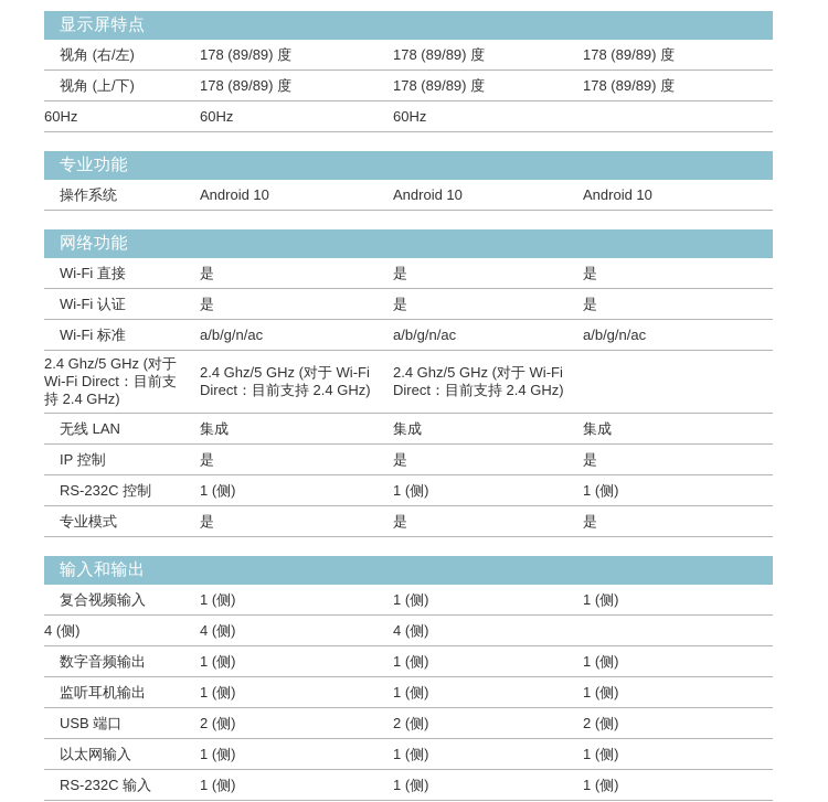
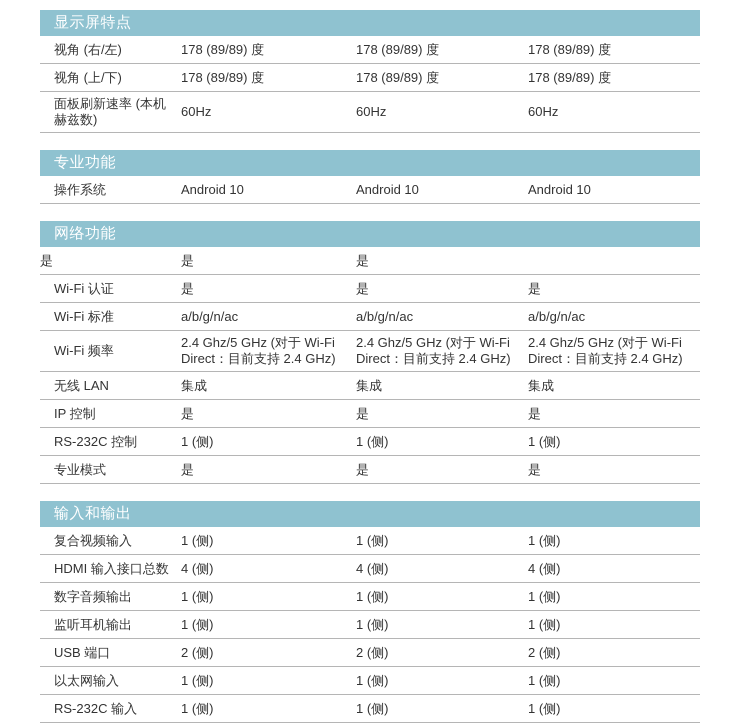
  显示屏特点
  视角 (右/左)
  178 (89/89) 度
  178 (89/89) 度
  178 (89/89) 度
  视角 (上/下)
  178 (89/89) 度
  178 (89/89) 度
  178 (89/89) 度
+ 面板刷新速率 (本机赫兹数)
  60Hz
  60Hz
  60Hz
  专业功能
  操作系统
  Android 10
  Android 10
  Android 10
  网络功能
- Wi-Fi 直接
  是
  是
  是
  Wi-Fi 认证
  是
  是
  是
  Wi-Fi 标准
  a/b/g/n/ac
  a/b/g/n/ac
  a/b/g/n/ac
+ Wi-Fi 频率
  2.4 Ghz/5 GHz (对于 Wi-Fi Direct：目前支持 2.4 GHz)
  2.4 Ghz/5 GHz (对于 Wi-Fi Direct：目前支持 2.4 GHz)
  2.4 Ghz/5 GHz (对于 Wi-Fi Direct：目前支持 2.4 GHz)
  无线 LAN
  集成
  集成
  集成
  IP 控制
  是
  是
  是
  RS-232C 控制
  1 (侧)
  1 (侧)
  1 (侧)
  专业模式
  是
  是
  是
  输入和输出
  复合视频输入
  1 (侧)
  1 (侧)
  1 (侧)
+ HDMI 输入接口总数
  4 (侧)
  4 (侧)
  4 (侧)
  数字音频输出
  1 (侧)
  1 (侧)
  1 (侧)
  监听耳机输出
  1 (侧)
  1 (侧)
  1 (侧)
  USB 端口
  2 (侧)
  2 (侧)
  2 (侧)
  以太网输入
  1 (侧)
  1 (侧)
  1 (侧)
  RS-232C 输入
  1 (侧)
  1 (侧)
  1 (侧)
